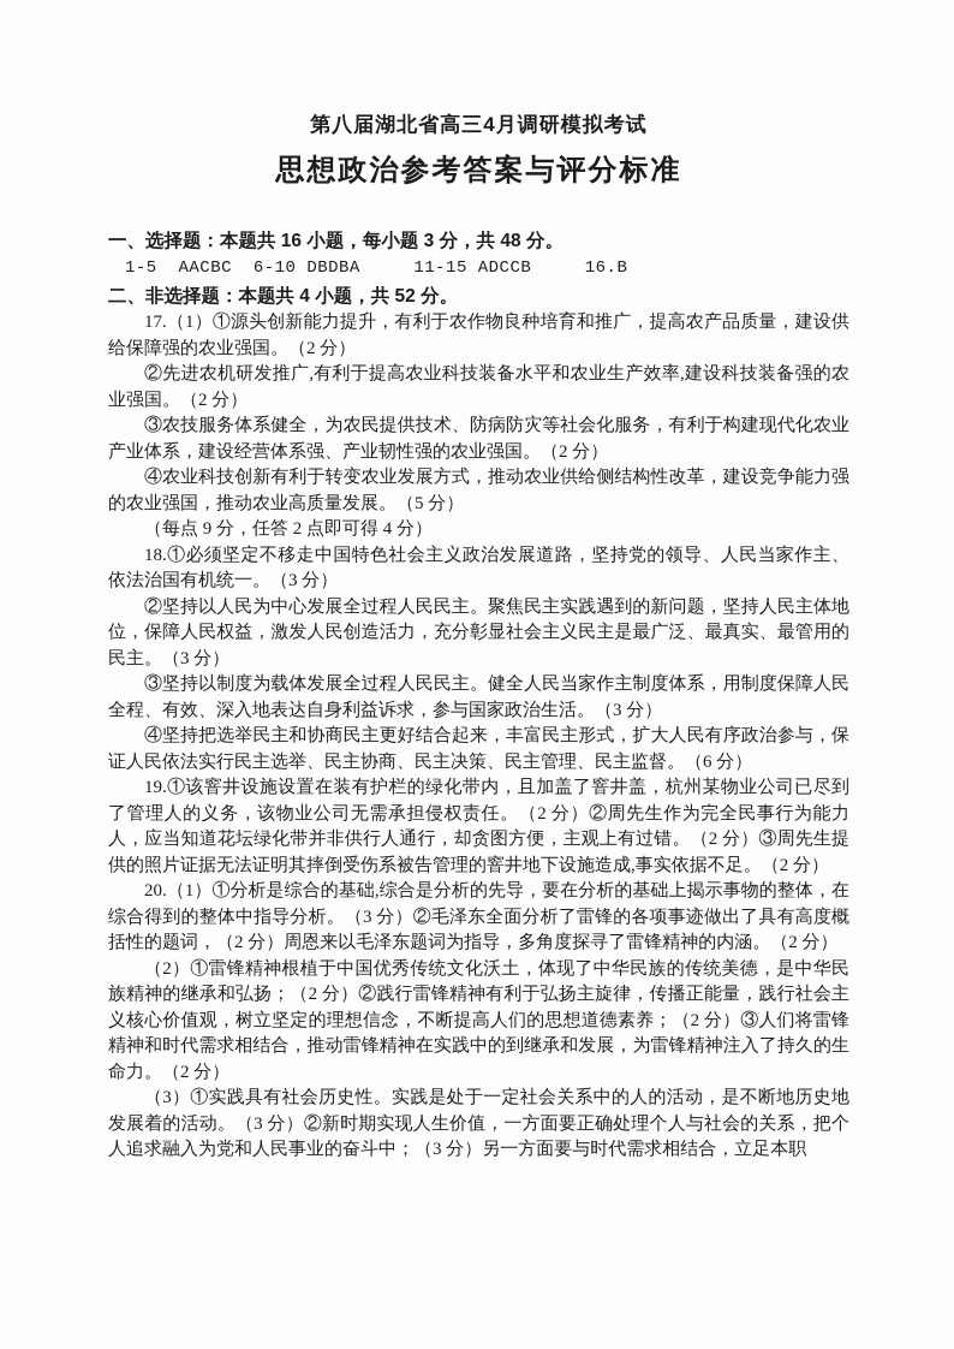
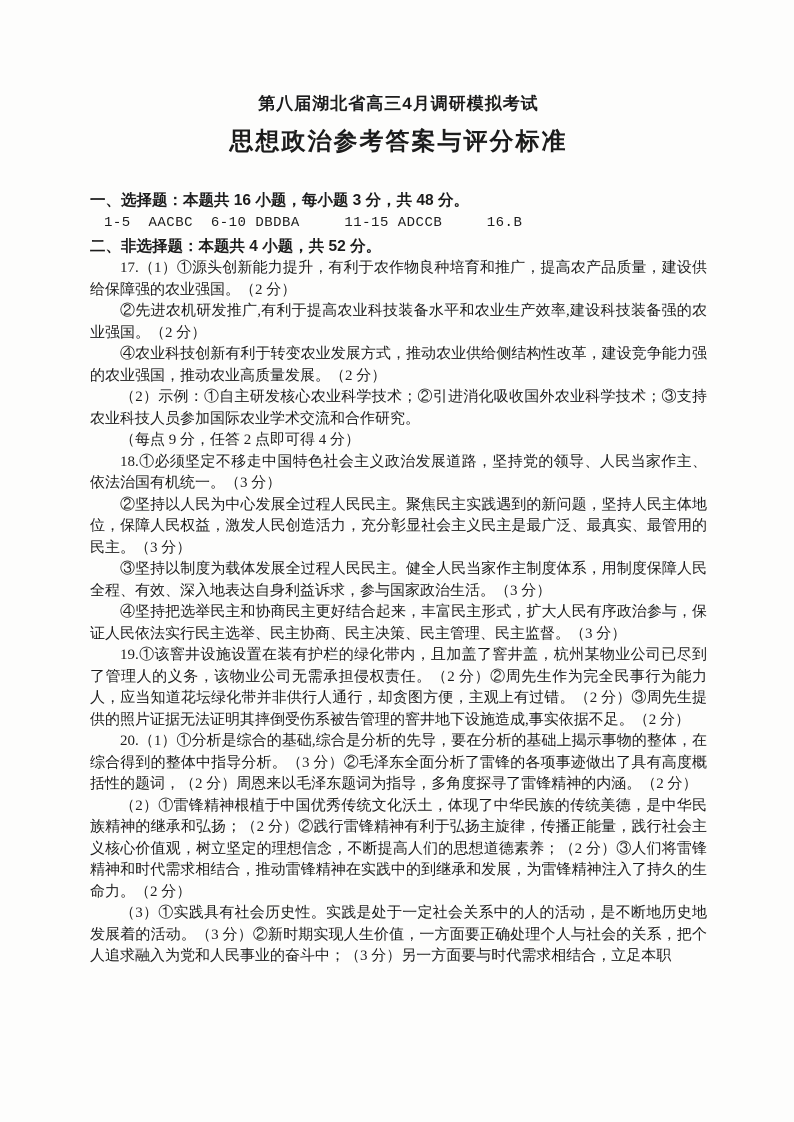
  第八届湖北省高三4月调研模拟考试
  思想政治参考答案与评分标准
  一、选择题：本题共 16 小题，每小题 3 分，共 48 分。
  1-5 AACBC 6-10 DBDBA 11-15 ADCCB 16.B
  二、非选择题：本题共 4 小题，共 52 分。
  17.（1）①源头创新能力提升，有利于农作物良种培育和推广，提高农产品质量，建设供给保障强的农业强国。（2 分）
  ②先进农机研发推广,有利于提高农业科技装备水平和农业生产效率,建设科技装备强的农业强国。（2 分）
- ③农技服务体系健全，为农民提供技术、防病防灾等社会化服务，有利于构建现代化农业产业体系，建设经营体系强、产业韧性强的农业强国。（2 分）
- ④农业科技创新有利于转变农业发展方式，推动农业供给侧结构性改革，建设竞争能力强的农业强国，推动农业高质量发展。（5 分）
+ ④农业科技创新有利于转变农业发展方式，推动农业供给侧结构性改革，建设竞争能力强的农业强国，推动农业高质量发展。（2 分）
+ （2）示例：①自主研发核心农业科学技术；②引进消化吸收国外农业科学技术；③支持农业科技人员参加国际农业学术交流和合作研究。
  （每点 9 分，任答 2 点即可得 4 分）
  18.①必须坚定不移走中国特色社会主义政治发展道路，坚持党的领导、人民当家作主、依法治国有机统一。（3 分）
  ②坚持以人民为中心发展全过程人民民主。聚焦民主实践遇到的新问题，坚持人民主体地位，保障人民权益，激发人民创造活力，充分彰显社会主义民主是最广泛、最真实、最管用的民主。（3 分）
  ③坚持以制度为载体发展全过程人民民主。健全人民当家作主制度体系，用制度保障人民全程、有效、深入地表达自身利益诉求，参与国家政治生活。（3 分）
- ④坚持把选举民主和协商民主更好结合起来，丰富民主形式，扩大人民有序政治参与，保证人民依法实行民主选举、民主协商、民主决策、民主管理、民主监督。（6 分）
+ ④坚持把选举民主和协商民主更好结合起来，丰富民主形式，扩大人民有序政治参与，保证人民依法实行民主选举、民主协商、民主决策、民主管理、民主监督。（3 分）
  19.①该窨井设施设置在装有护栏的绿化带内，且加盖了窨井盖，杭州某物业公司已尽到了管理人的义务，该物业公司无需承担侵权责任。（2 分）②周先生作为完全民事行为能力人，应当知道花坛绿化带并非供行人通行，却贪图方便，主观上有过错。（2 分）③周先生提供的照片证据无法证明其摔倒受伤系被告管理的窨井地下设施造成,事实依据不足。（2 分）
  20.（1）①分析是综合的基础,综合是分析的先导，要在分析的基础上揭示事物的整体，在综合得到的整体中指导分析。（3 分）②毛泽东全面分析了雷锋的各项事迹做出了具有高度概括性的题词，（2 分）周恩来以毛泽东题词为指导，多角度探寻了雷锋精神的内涵。（2 分）
  （2）①雷锋精神根植于中国优秀传统文化沃土，体现了中华民族的传统美德，是中华民族精神的继承和弘扬；（2 分）②践行雷锋精神有利于弘扬主旋律，传播正能量，践行社会主义核心价值观，树立坚定的理想信念，不断提高人们的思想道德素养；（2 分）③人们将雷锋精神和时代需求相结合，推动雷锋精神在实践中的到继承和发展，为雷锋精神注入了持久的生命力。（2 分）
  （3）①实践具有社会历史性。实践是处于一定社会关系中的人的活动，是不断地历史地发展着的活动。（3 分）②新时期实现人生价值，一方面要正确处理个人与社会的关系，把个人追求融入为党和人民事业的奋斗中；（3 分）另一方面要与时代需求相结合，立足本职
